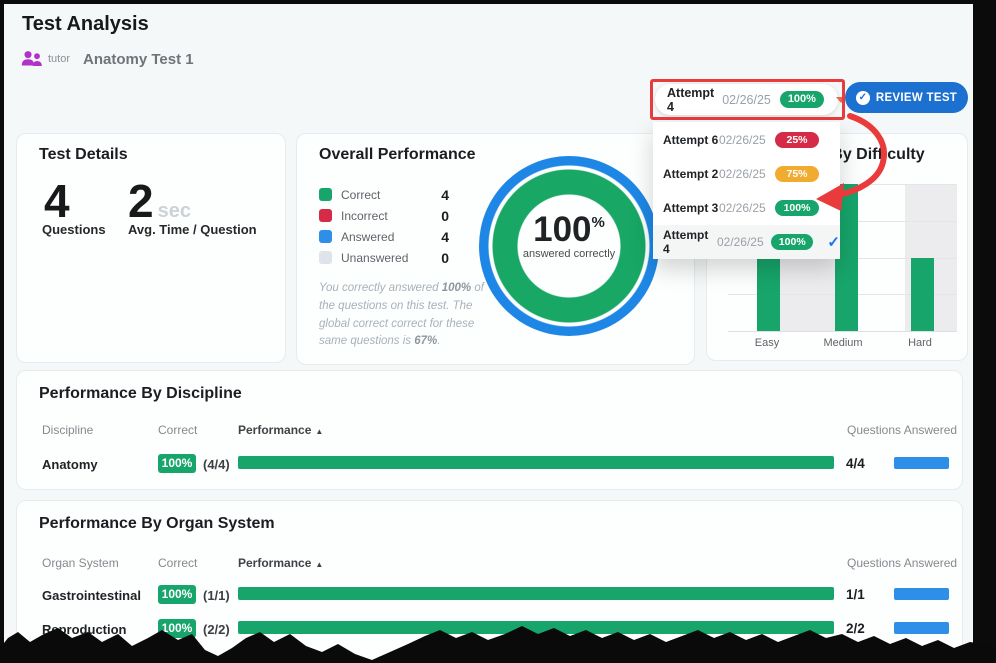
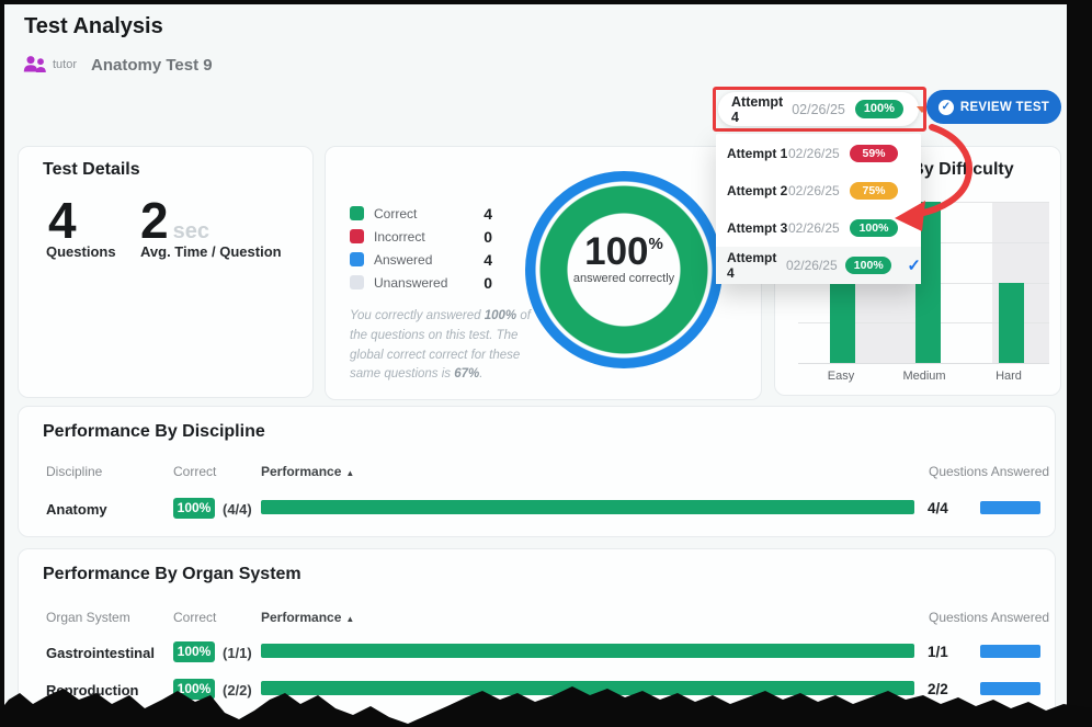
  Test Analysis
  tutor
- Anatomy Test 1
+ Anatomy Test 9
  Test Details
  4
  Questions
  2 sec
  Avg. Time / Question
- Overall Performance
  Correct
  4
  Incorrect
  0
  Answered
  4
  Unanswered
  0
  You correctly answered 100% of the questions on this test. The global correct correct for these same questions is 67%.
  100%
  answered correctly
  Easy
  Medium
  Hard
  Performance By Discipline
  Discipline
  Correct
  Performance ▲
  Questions Answered
  Anatomy
  100%
  (4/4)
  4/4
  Performance By Organ System
  Organ System
  Correct
  Performance ▲
  Questions Answered
  Gastrointestinal
  100%
  (1/1)
  1/1
  Rproduction
  100%
  (2/2)
  2/2
  Attempt 4
  02/26/25
  100%
  ✓
  REVIEW TEST
- Attempt 6
+ Attempt 1
  02/26/25
- 25%
+ 59%
  Attempt 2
  02/26/25
  75%
  Attempt 3
  02/26/25
  100%
  Attempt 4
  02/26/25
  100%
  ✓
